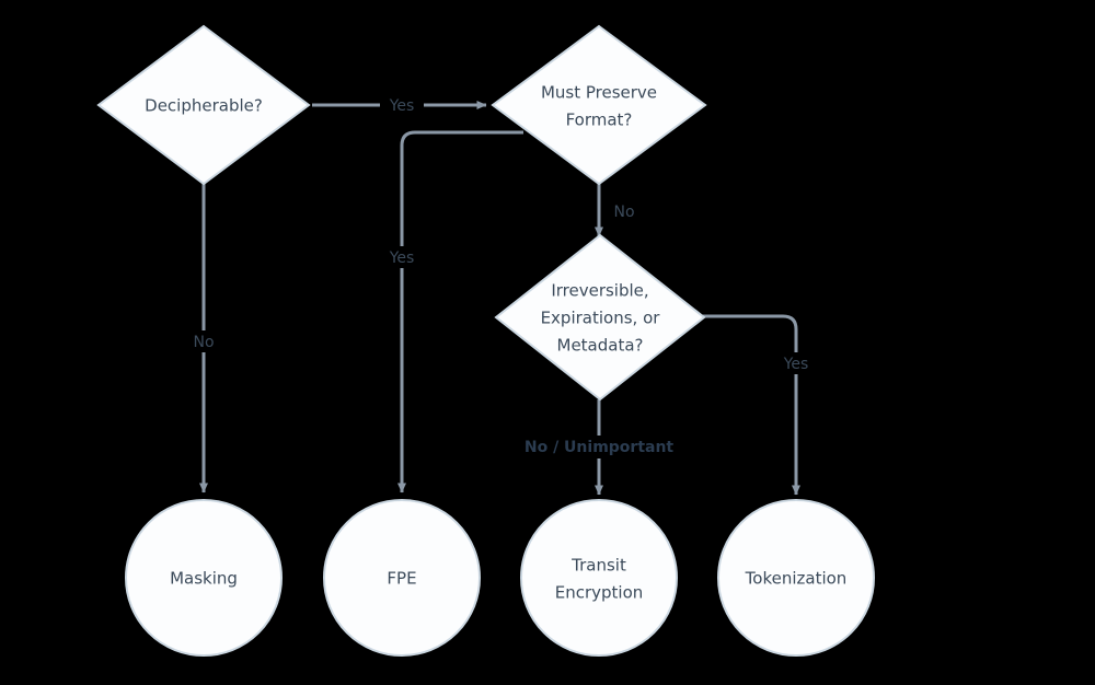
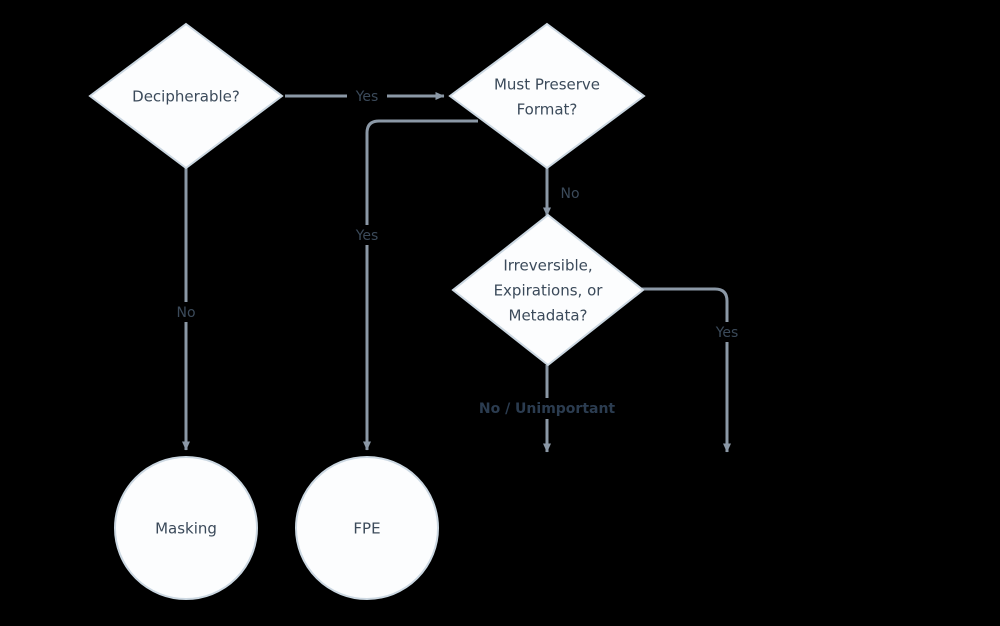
  Yes
  No
  Yes
  No
  No / Unimportant
  Yes
  Decipherable?
  Must Preserve
  Format?
  Irreversible,
  Expirations, or
  Metadata?
  Masking
  FPE
- Transit
- Encryption
- Tokenization
